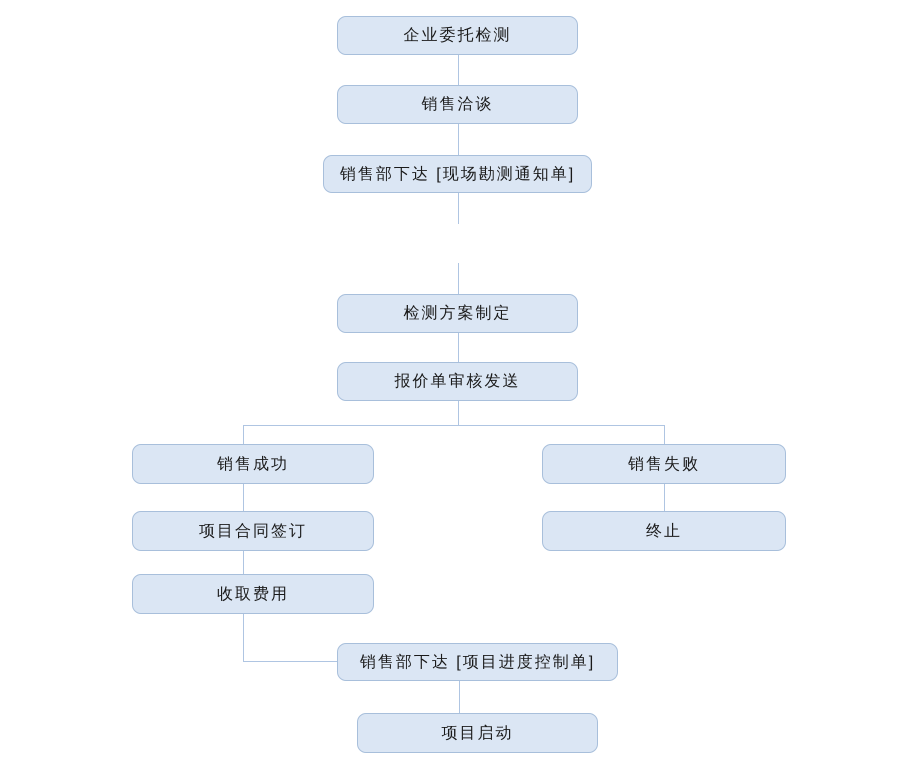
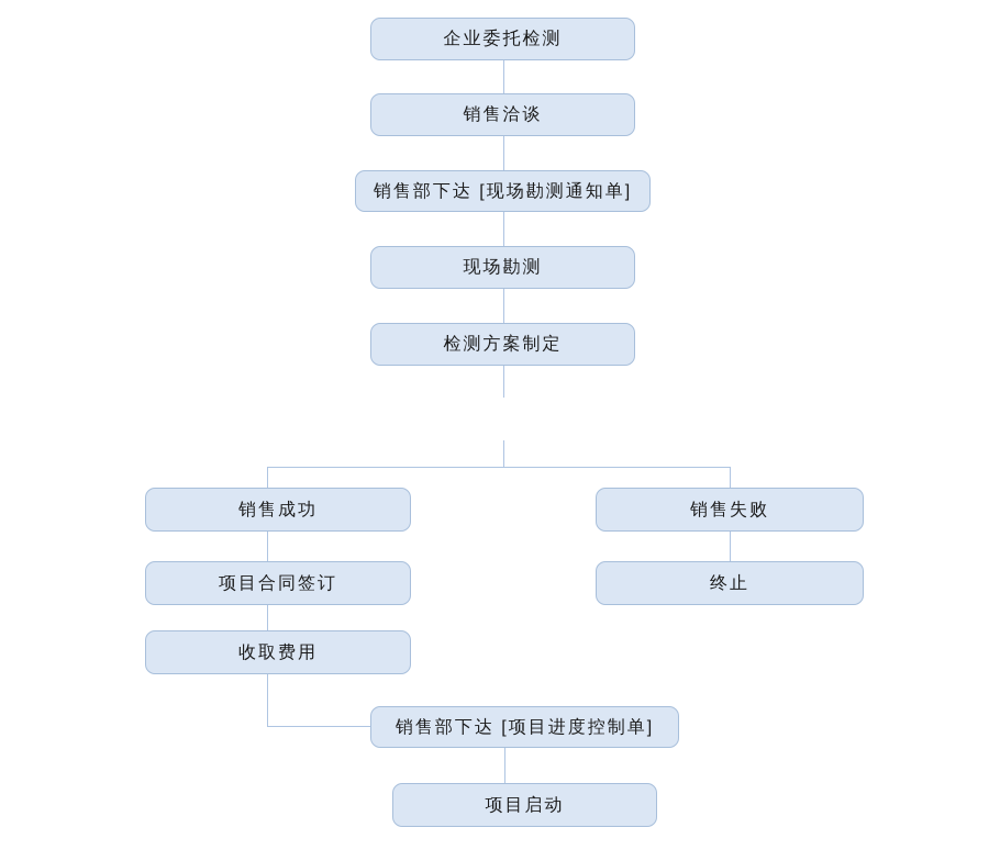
  企业委托检测
  销售洽谈
  销售部下达 [现场勘测通知单]
+ 现场勘测
  检测方案制定
- 报价单审核发送
  销售成功
  销售失败
  项目合同签订
  终止
  收取费用
  销售部下达 [项目进度控制单]
  项目启动
